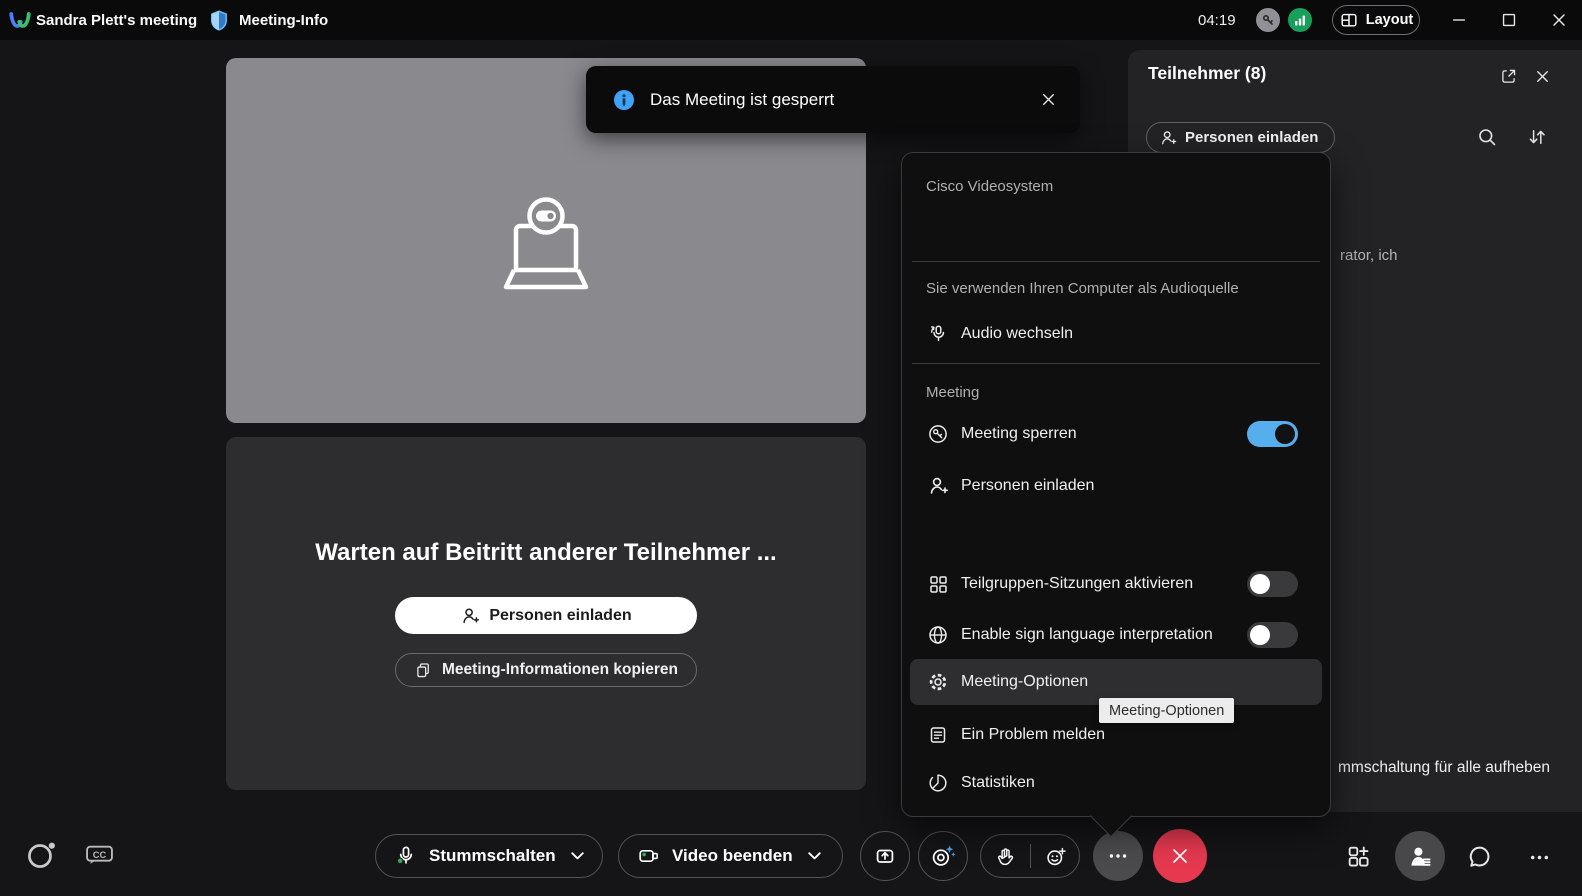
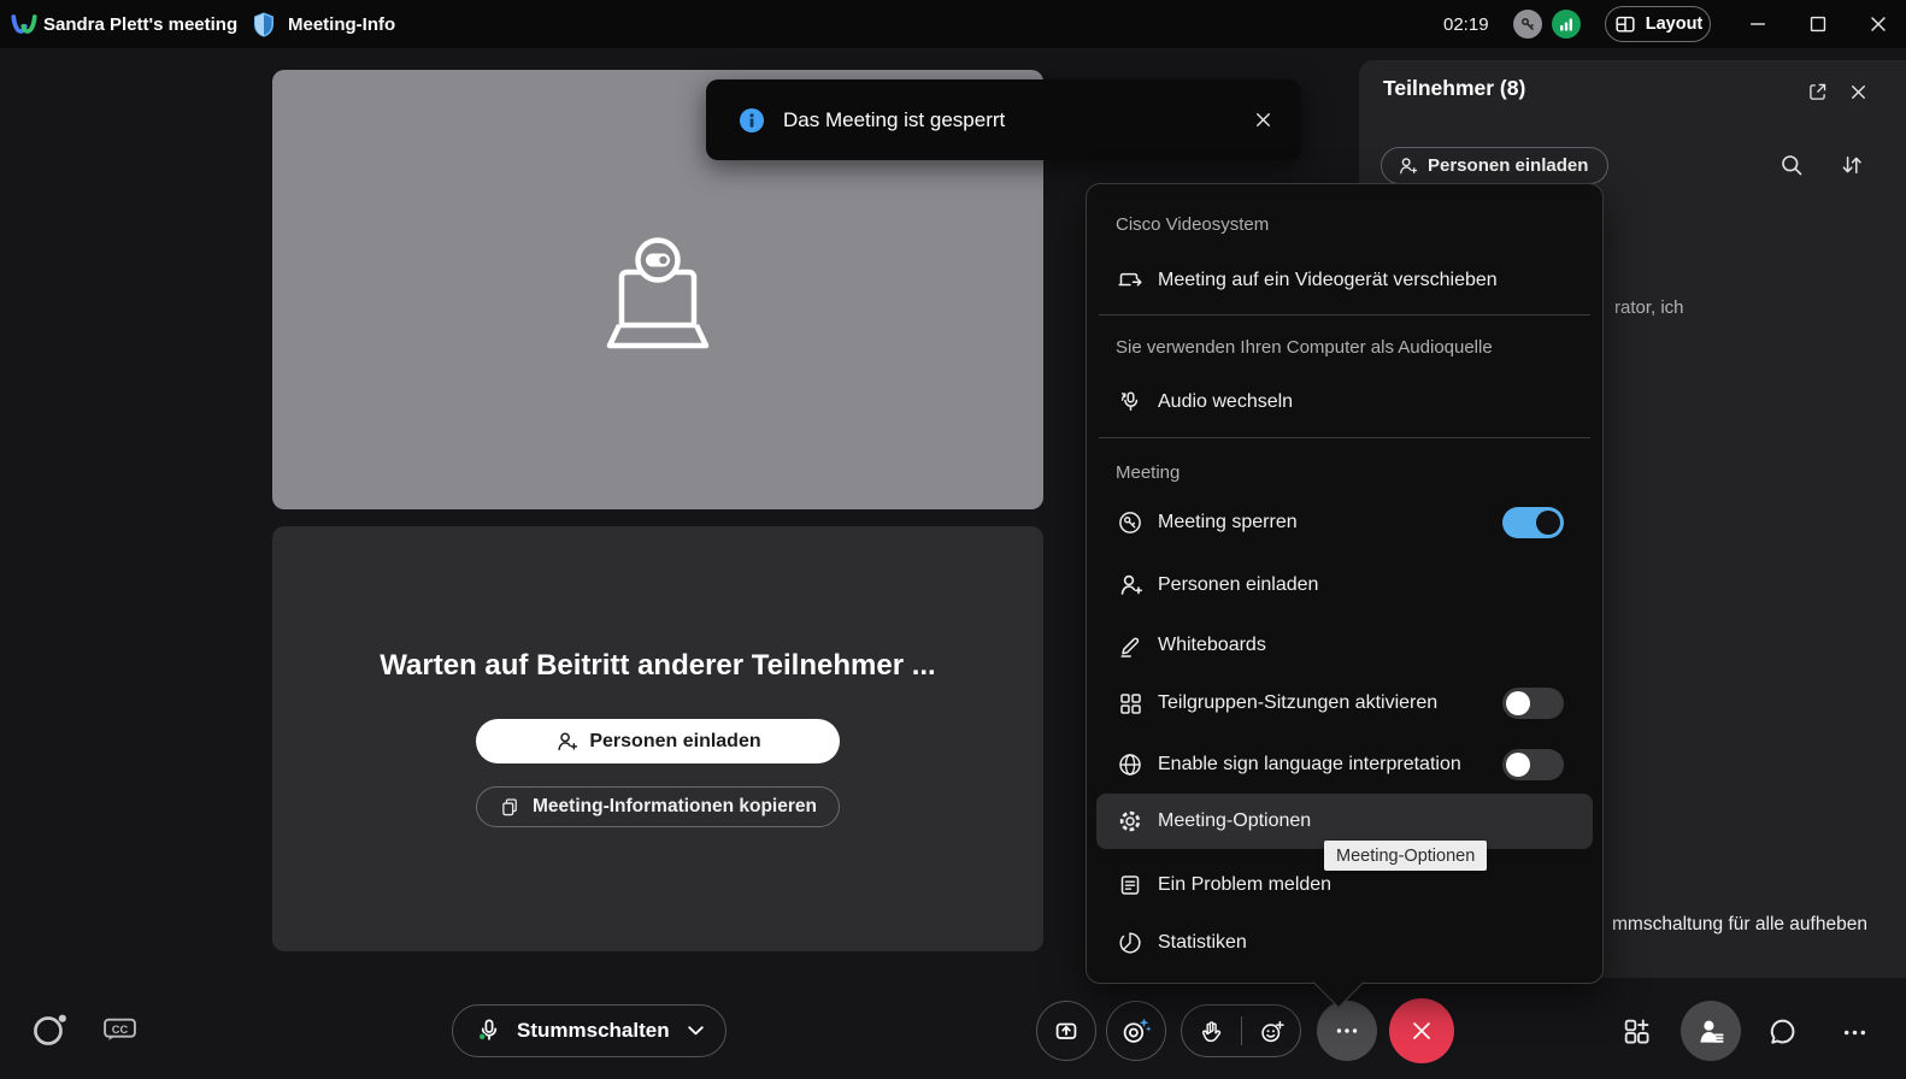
  Sandra Plett's meeting
  Meeting-Info
- 04:19
+ 02:19
  Layout
  Warten auf Beitritt anderer Teilnehmer ...
  Personen einladen
  Meeting-Informationen kopieren
  Das Meeting ist gesperrt
  Teilnehmer (8)
  Personen einladen
  rator, ich
  mmschaltung für alle aufheben
  Cisco Videosystem
+ Meeting auf ein Videogerät verschieben
  Sie verwenden Ihren Computer als Audioquelle
  Audio wechseln
  Meeting
  Meeting sperren
  Personen einladen
+ Whiteboards
  Teilgruppen-Sitzungen aktivieren
  Enable sign language interpretation
  Meeting-Optionen
  Ein Problem melden
  Statistiken
  Meeting-Optionen
  CC
  Stummschalten
- Video beenden
